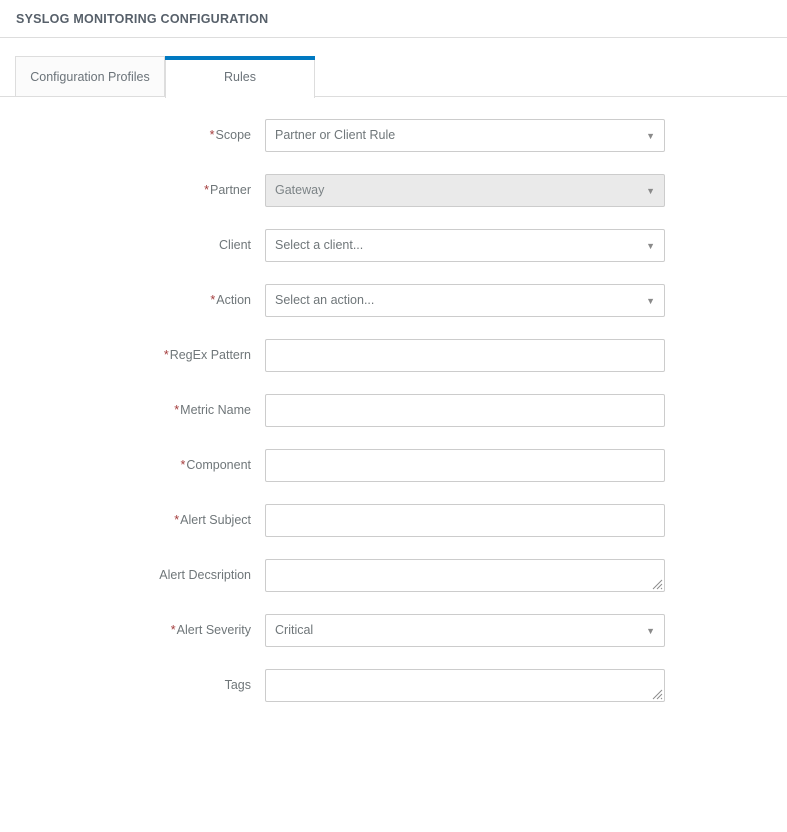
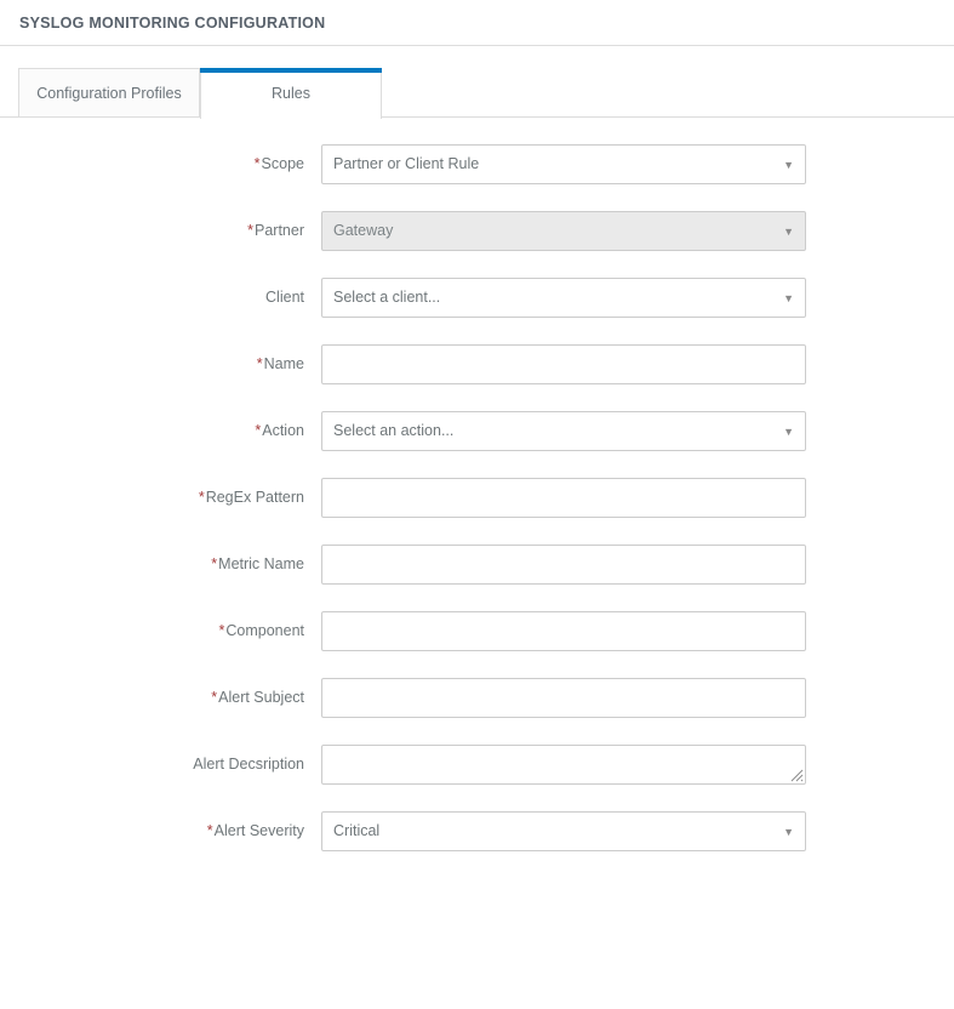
  SYSLOG MONITORING CONFIGURATION
  Configuration Profiles
  Rules
  *Scope
  Partner or Client Rule
  ▼
  *Partner
  Gateway
  ▼
  Client
  Select a client...
  ▼
+ *Name
  *Action
  Select an action...
  ▼
  *RegEx Pattern
  *Metric Name
  *Component
  *Alert Subject
  Alert Decsription
  *Alert Severity
  Critical
  ▼
- Tags
